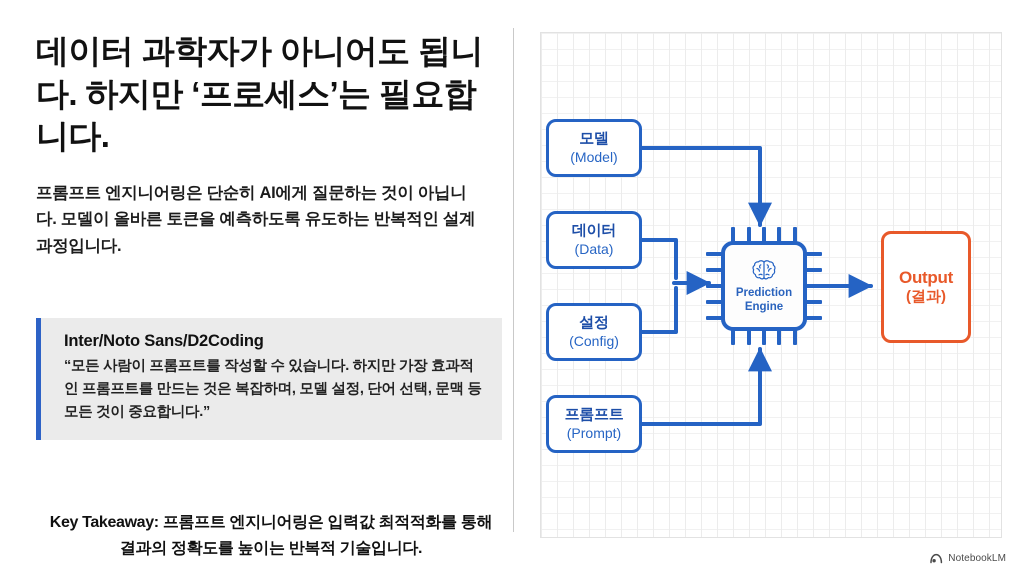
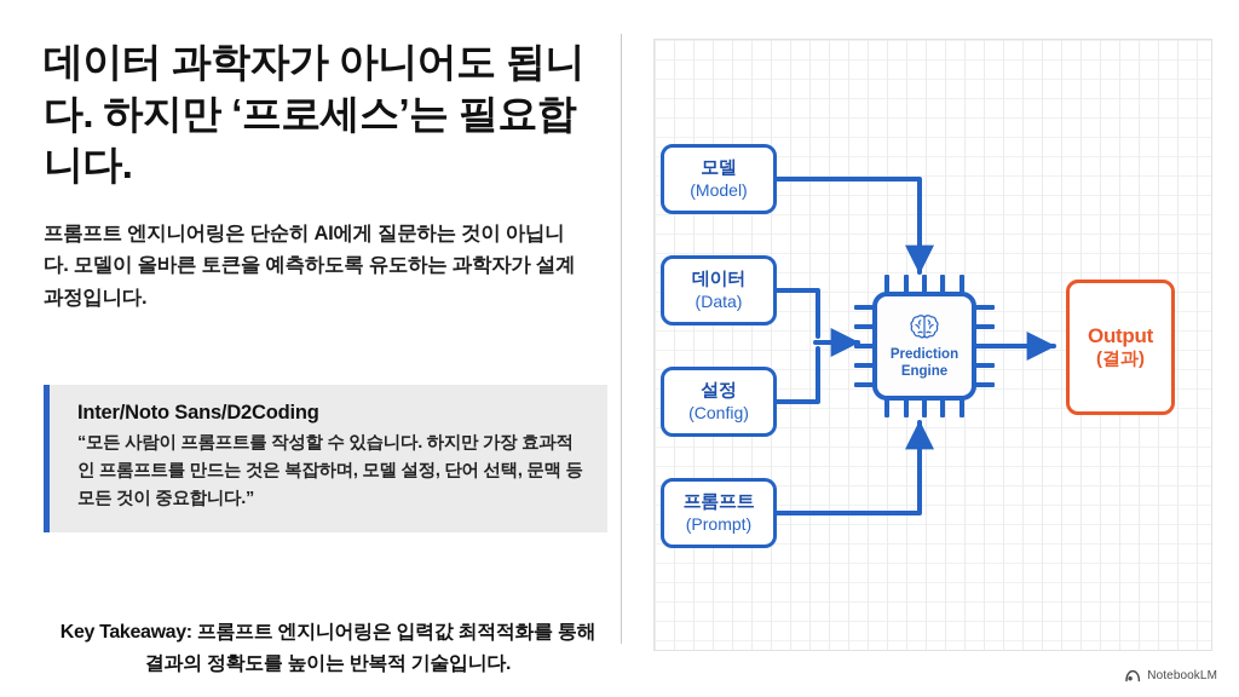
  데이터 과학자가 아니어도 됩니다. 하지만 ‘프로세스’는 필요합니다.
- 프롬프트 엔지니어링은 단순히 AI에게 질문하는 것이 아닙니다. 모델이 올바른 토큰을 예측하도록 유도하는 반복적인 설계 과정입니다.
+ 프롬프트 엔지니어링은 단순히 AI에게 질문하는 것이 아닙니다. 모델이 올바른 토큰을 예측하도록 유도하는 과학자가 설계 과정입니다.
  Inter/Noto Sans/D2Coding
  “모든 사람이 프롬프트를 작성할 수 있습니다. 하지만 가장 효과적인 프롬프트를 만드는 것은 복잡하며, 모델 설정, 단어 선택, 문맥 등 모든 것이 중요합니다.”
  Key Takeaway: 프롬프트 엔지니어링은 입력값 최적적화를 통해 결과의 정확도를 높이는 반복적 기술입니다.
  모델
  (Model)
  데이터
  (Data)
  설정
  (Config)
  프롬프트
  (Prompt)
  Prediction
  Engine
  Output
  (결과)
  NotebookLM
